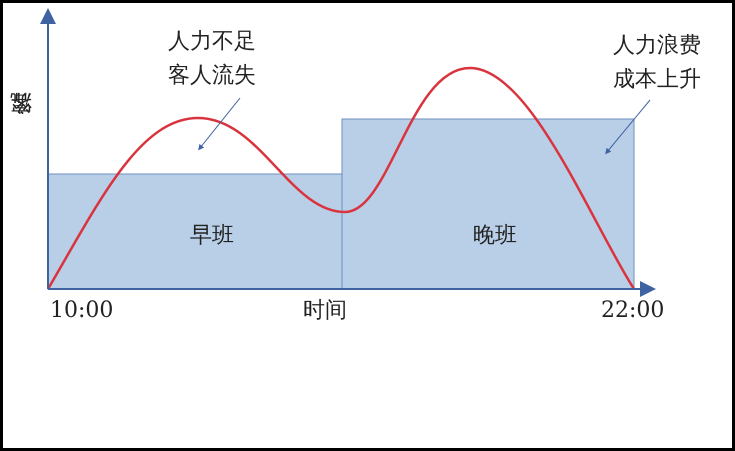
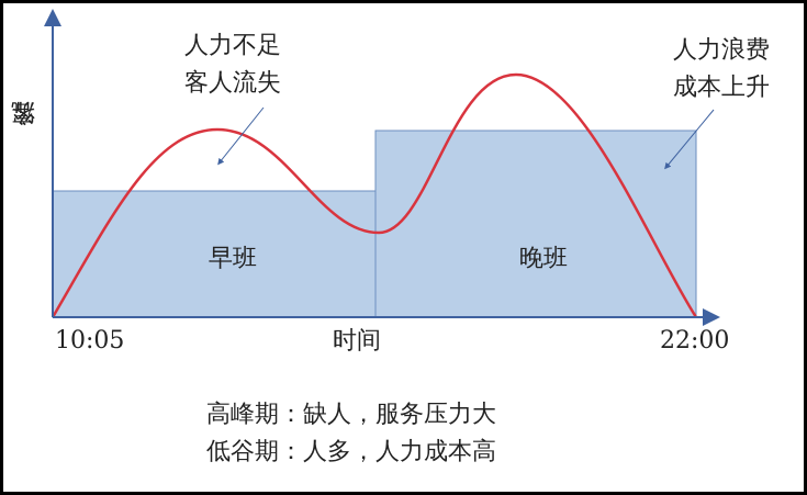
  人力不足
  客人流失
  人力浪费
  成本上升
  早班
  晚班
- 10:00
+ 10:05
  时间
  22:00
+ 高峰期：缺人，服务压力大
+ 低谷期：人多，人力成本高
